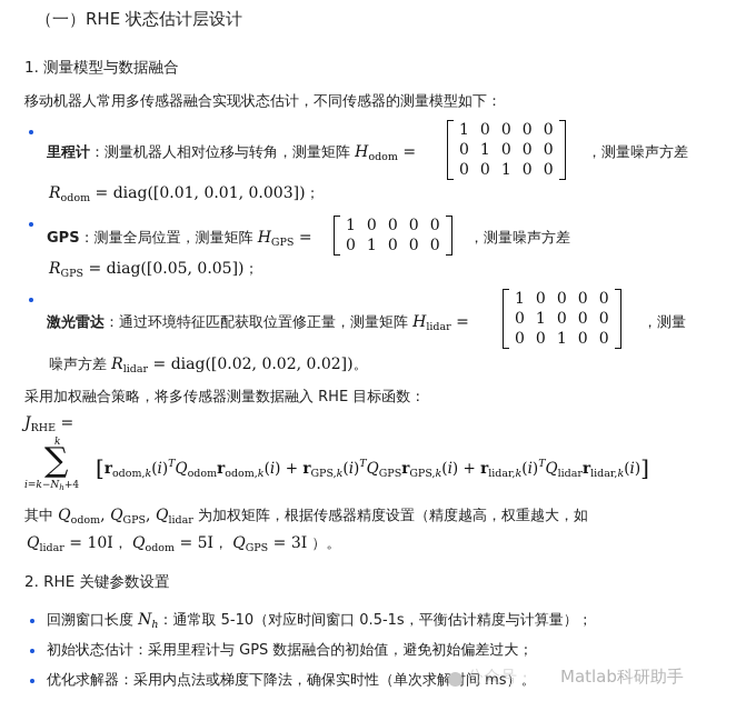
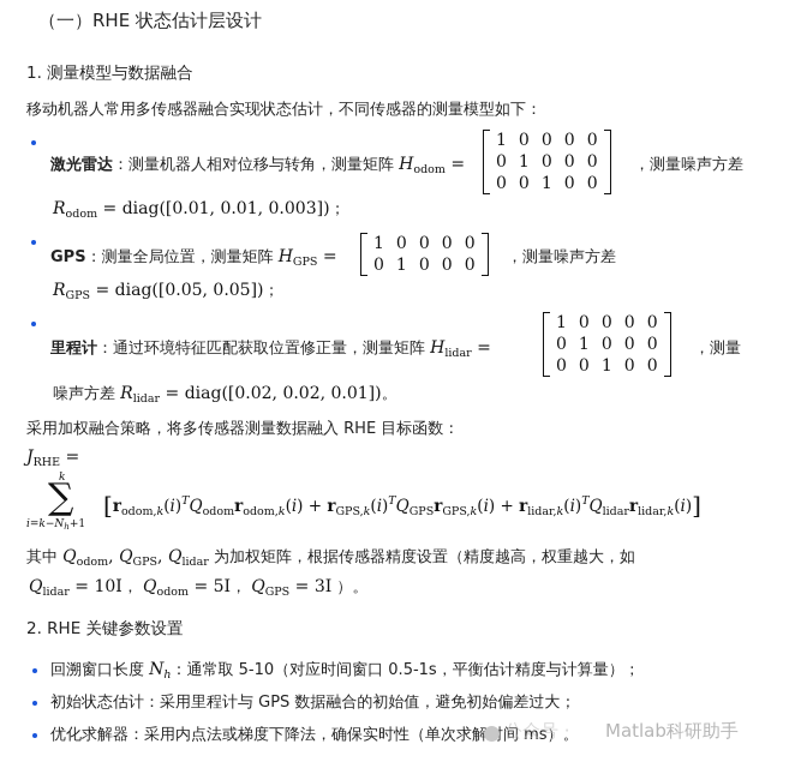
  （一）RHE 状态估计层设计
  1. 测量模型与数据融合
  移动机器人常用多传感器融合实现状态估计，不同传感器的测量模型如下：
- 里程计：测量机器人相对位移与转角，测量矩阵 Hodom =
+ 激光雷达：测量机器人相对位移与转角，测量矩阵 Hodom =
  1	0	0	0	0
  0	1	0	0	0
  0	0	1	0	0
  ，测量噪声方差
  Rodom = diag([0.01, 0.01, 0.003])；
  GPS：测量全局位置，测量矩阵 HGPS =
  1	0	0	0	0
  0	1	0	0	0
  ，测量噪声方差
  RGPS = diag([0.05, 0.05])；
- 激光雷达：通过环境特征匹配获取位置修正量，测量矩阵 Hlidar =
+ 里程计：通过环境特征匹配获取位置修正量，测量矩阵 Hlidar =
  1	0	0	0	0
  0	1	0	0	0
  0	0	1	0	0
  ，测量
- 噪声方差 Rlidar = diag([0.02, 0.02, 0.02])。
+ 噪声方差 Rlidar = diag([0.02, 0.02, 0.01])。
  采用加权融合策略，将多传感器测量数据融入 RHE 目标函数：
  JRHE =
  k
  ∑
- i=k−Nh+4
+ i=k−Nh+1
  [rodom,k(i)TQodomrodom,k(i) + rGPS,k(i)TQGPSrGPS,k(i) + rlidar,k(i)TQlidarrlidar,k(i)]
  其中 Qodom, QGPS, Qlidar 为加权矩阵，根据传感器精度设置（精度越高，权重越大，如
  Qlidar = 10I， Qodom = 5I， QGPS = 3I ）。
  2. RHE 关键参数设置
  回溯窗口长度 Nh：通常取 5-10（对应时间窗口 0.5-1s，平衡估计精度与计算量）；
  初始状态估计：采用里程计与 GPS 数据融合的初始值，避免初始偏差过大；
  优化求解器：采用内点法或梯度下降法，确保实时性（单次求解间 ms）。
  公众号 ·
  Matlab科研助手
